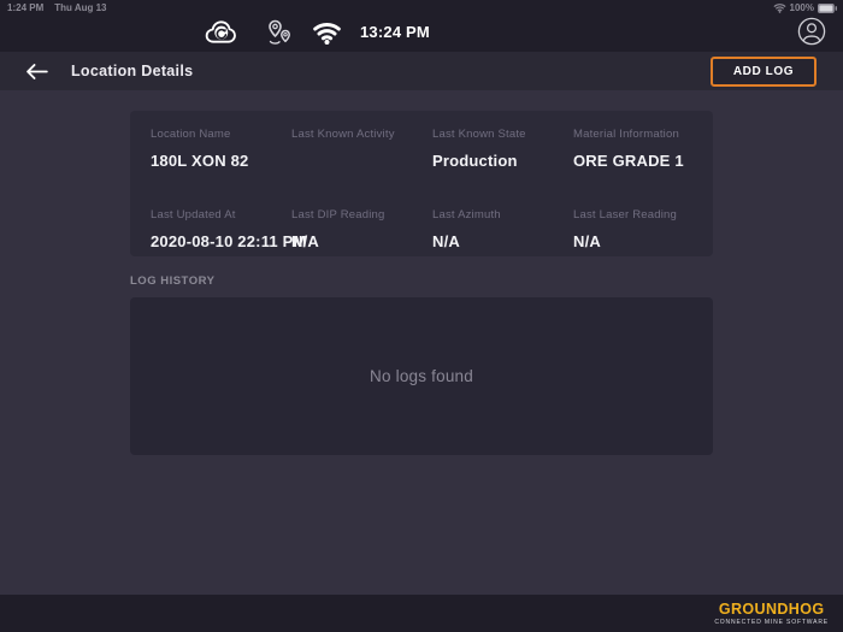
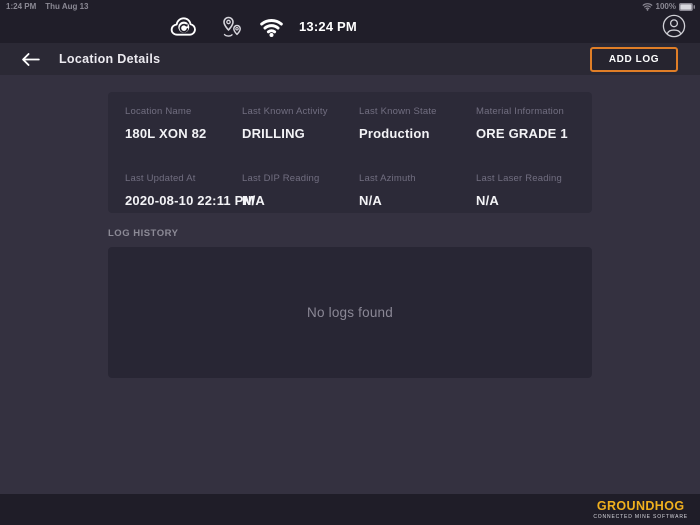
  1:24 PM Thu Aug 13
  100%
  13:24 PM
  Location Details
  ADD LOG
  Location Name
  180L XON 82
  Last Known Activity
+ DRILLING
  Last Known State
  Production
  Material Information
  ORE GRADE 1
  Last Updated At
  2020-08-10 22:11 P
  Last DIP Reading
  N/A
  Last Azimuth
  N/A
  Last Laser Reading
  N/A
  LOG HISTORY
  No logs found
  GROUNDHOG
